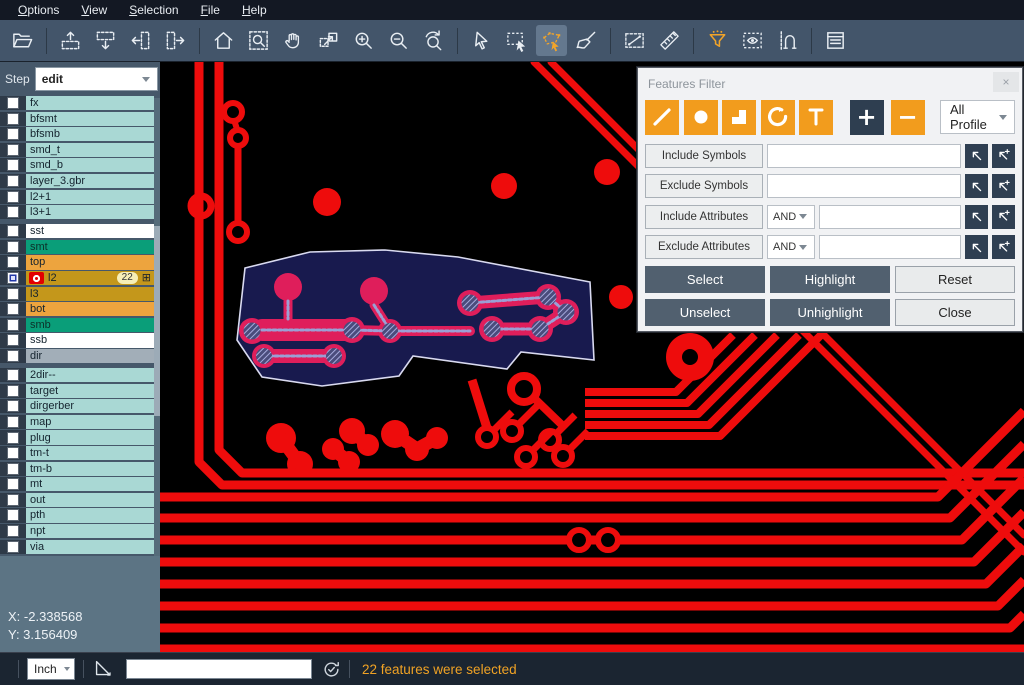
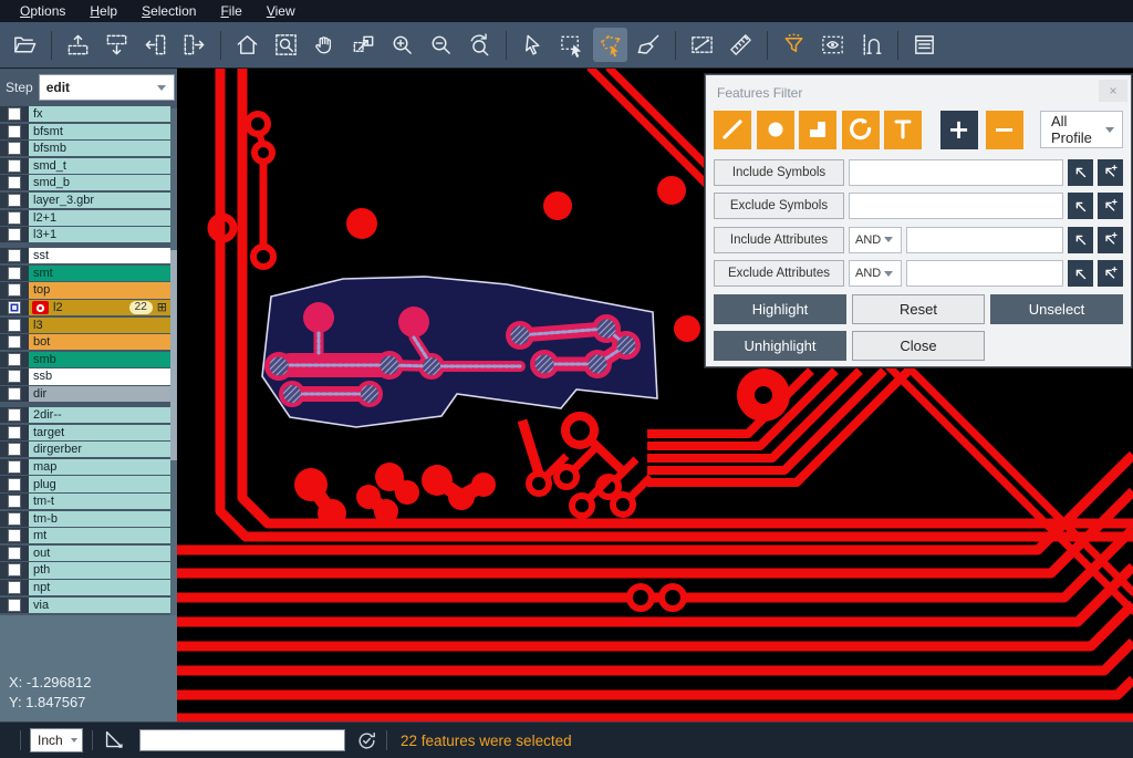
  Options
- View
+ Help
  Selection
  File
- Help
+ View
  Step
  edit
  fx
  bfsmt
  bfsmb
  smd_t
  smd_b
  layer_3.gbr
  l2+1
  l3+1
  sst
  smt
  top
  l2
  22
  ⊞
  l3
  bot
  smb
  ssb
  dir
  2dir--
  target
  dirgerber
  map
  plug
  tm-t
  tm-b
  mt
  out
  pth
  npt
  via
- X: -2.338568
+ X: -1.296812
- Y: 3.156409
+ Y: 1.847567
  Features Filter
  ×
  +
  −
  All Profile
  Include Symbols
  Exclude Symbols
  Include Attributes
  AND
  Exclude Attributes
  AND
- Select
  Highlight
  Reset
  Unselect
  Unhighlight
  Close
  Inch
  22 features were selected
